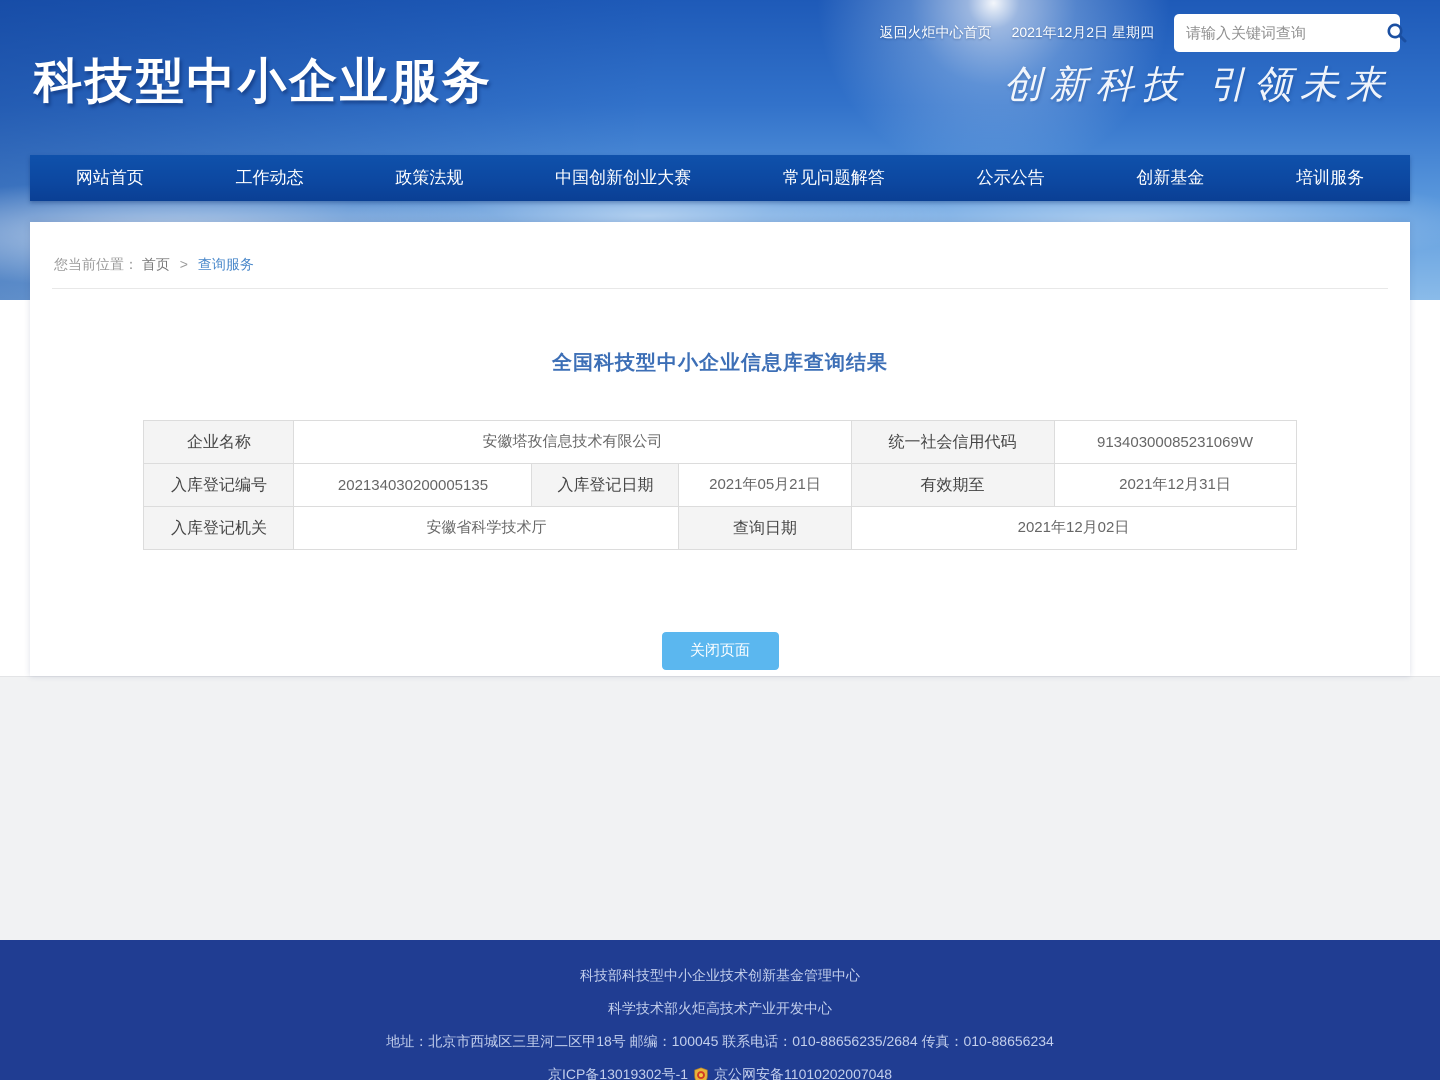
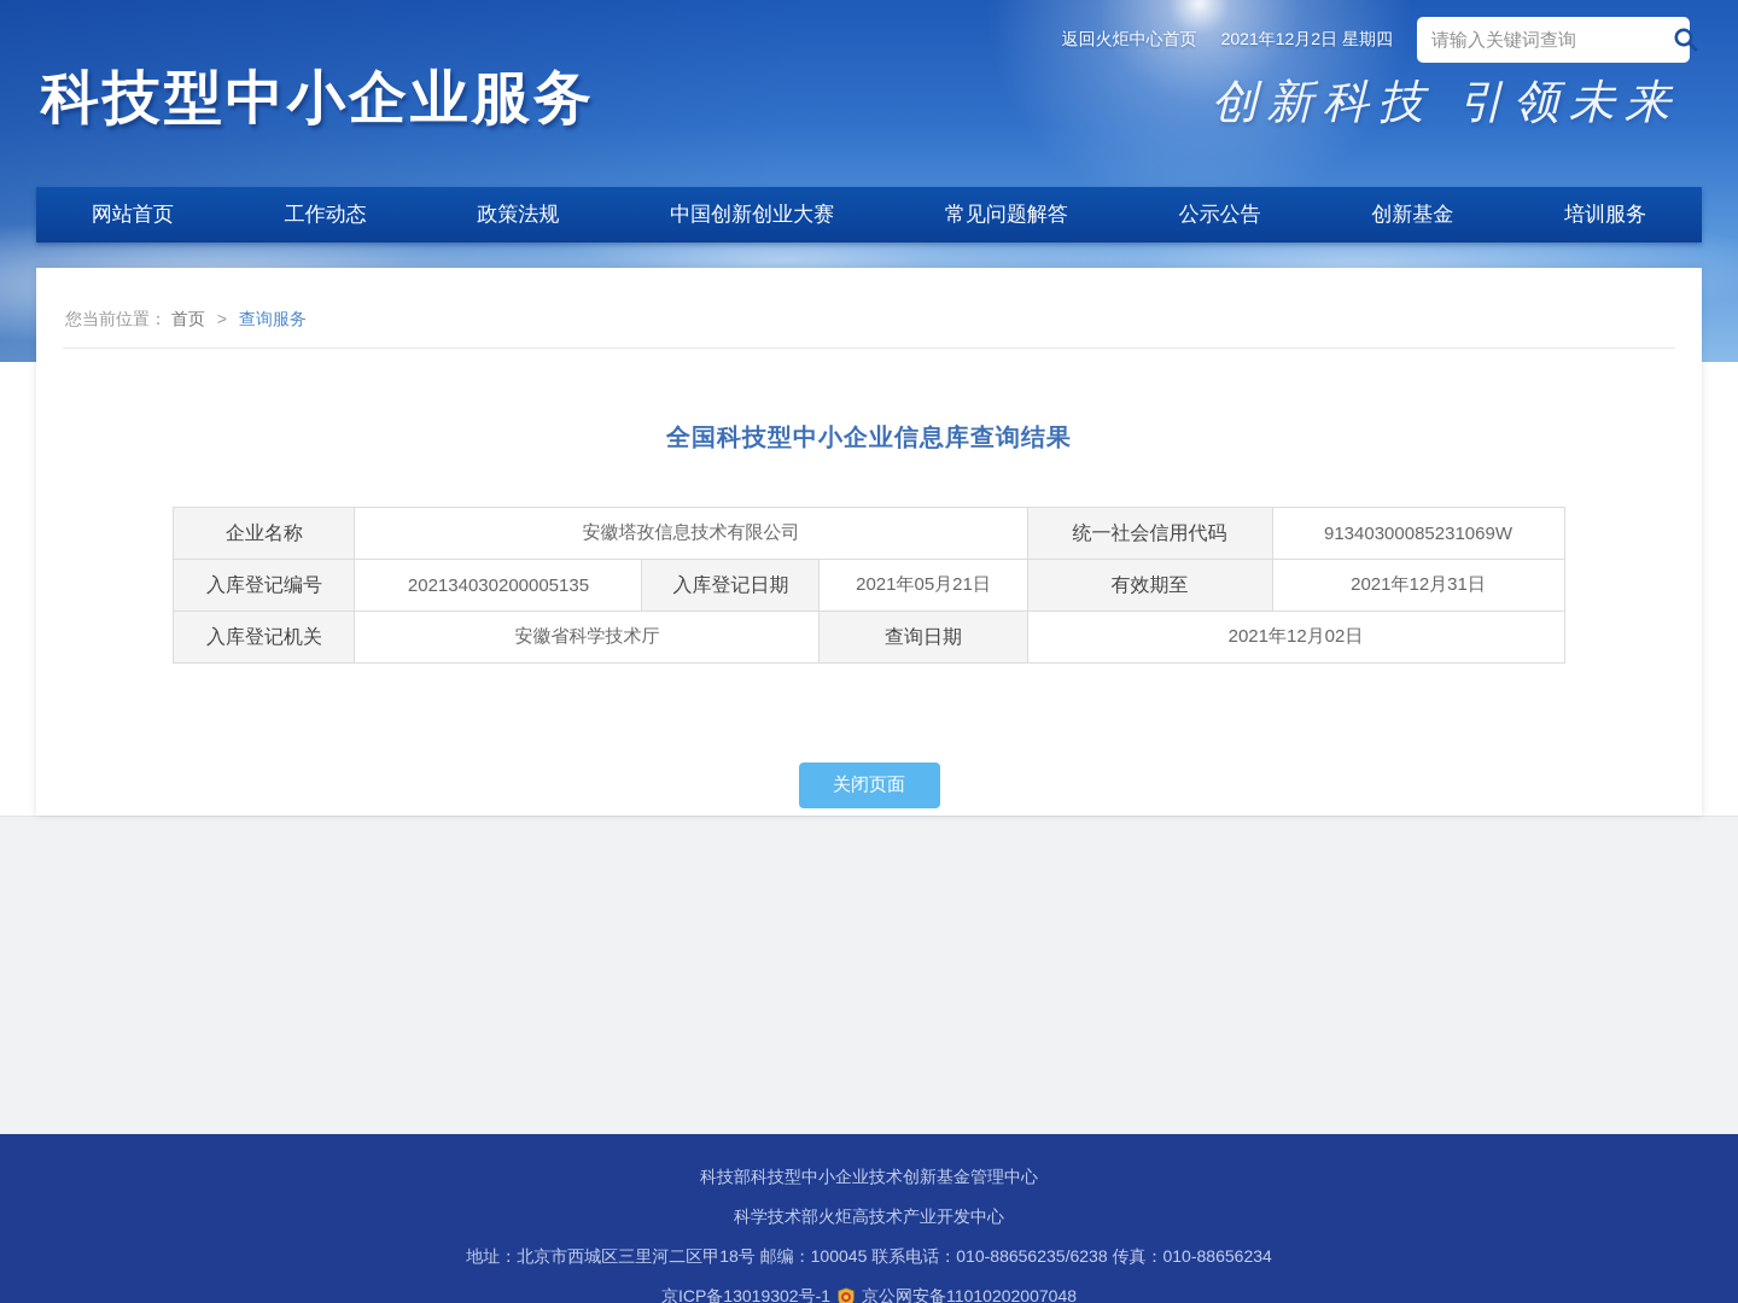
  返回火炬中心首页
  2021年12月2日 星期四
  请输入关键词查询
  科技型中小企业服务
  创新科技 引领未来
  网站首页
  工作动态
  政策法规
  中国创新创业大赛
  常见问题解答
  公示公告
  创新基金
  培训服务
  您当前位置： 首页 > 查询服务
  全国科技型中小企业信息库查询结果
  企业名称	安徽塔孜信息技术有限公司	统一社会信用代码	91340300085231069W
  入库登记编号	202134030200005135	入库登记日期	2021年05月21日	有效期至	2021年12月31日
  入库登记机关	安徽省科学技术厅	查询日期	2021年12月02日
  关闭页面
  科技部科技型中小企业技术创新基金管理中心
  科学技术部火炬高技术产业开发中心
- 地址：北京市西城区三里河二区甲18号 邮编：100045 联系电话：010-88656235/2684 传真：010-88656234
+ 地址：北京市西城区三里河二区甲18号 邮编：100045 联系电话：010-88656235/6238 传真：010-88656234
  京ICP备13019302号-1
  京公网安备11010202007048
